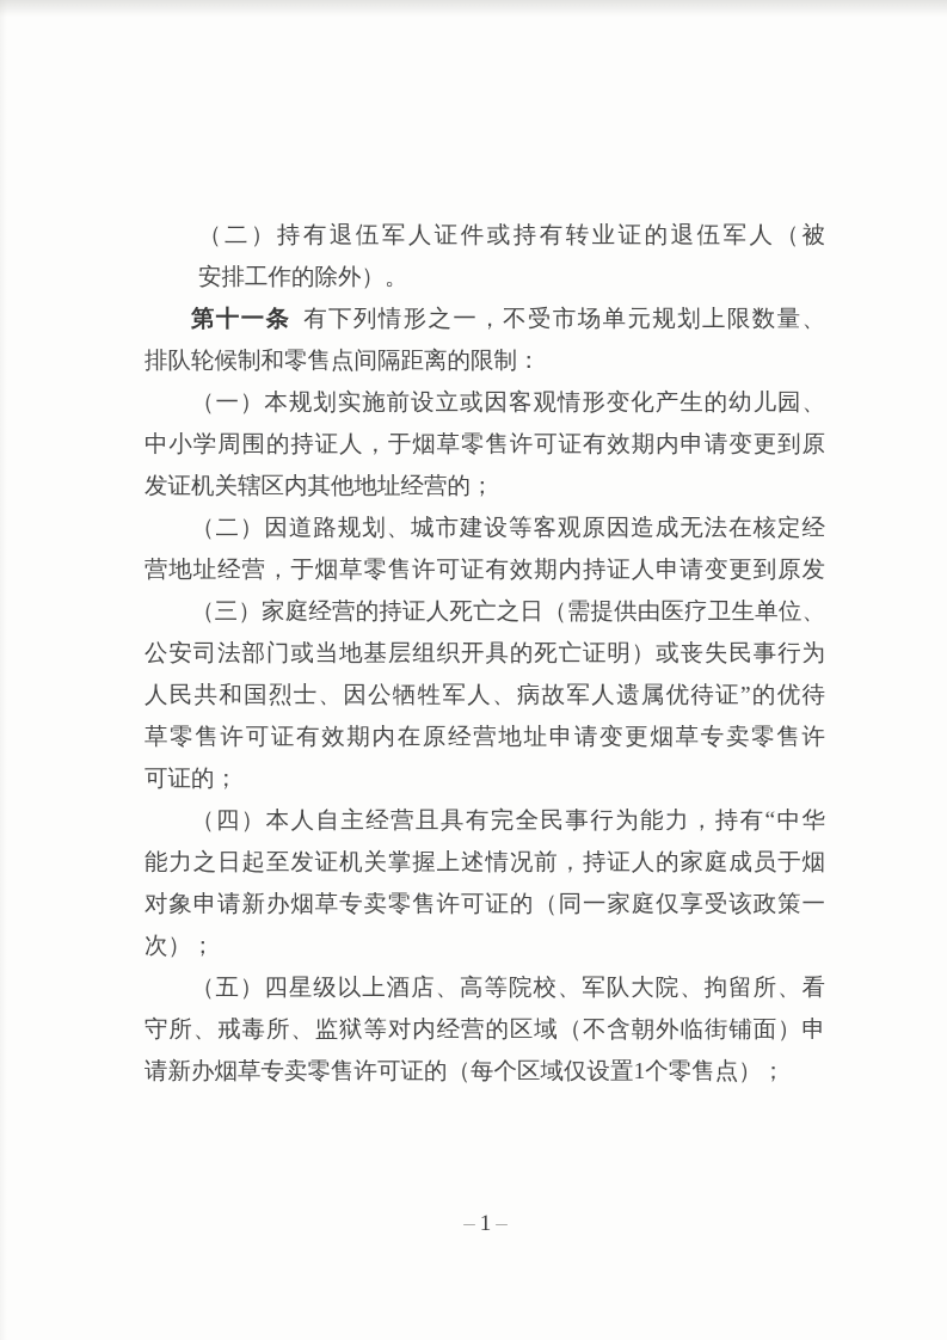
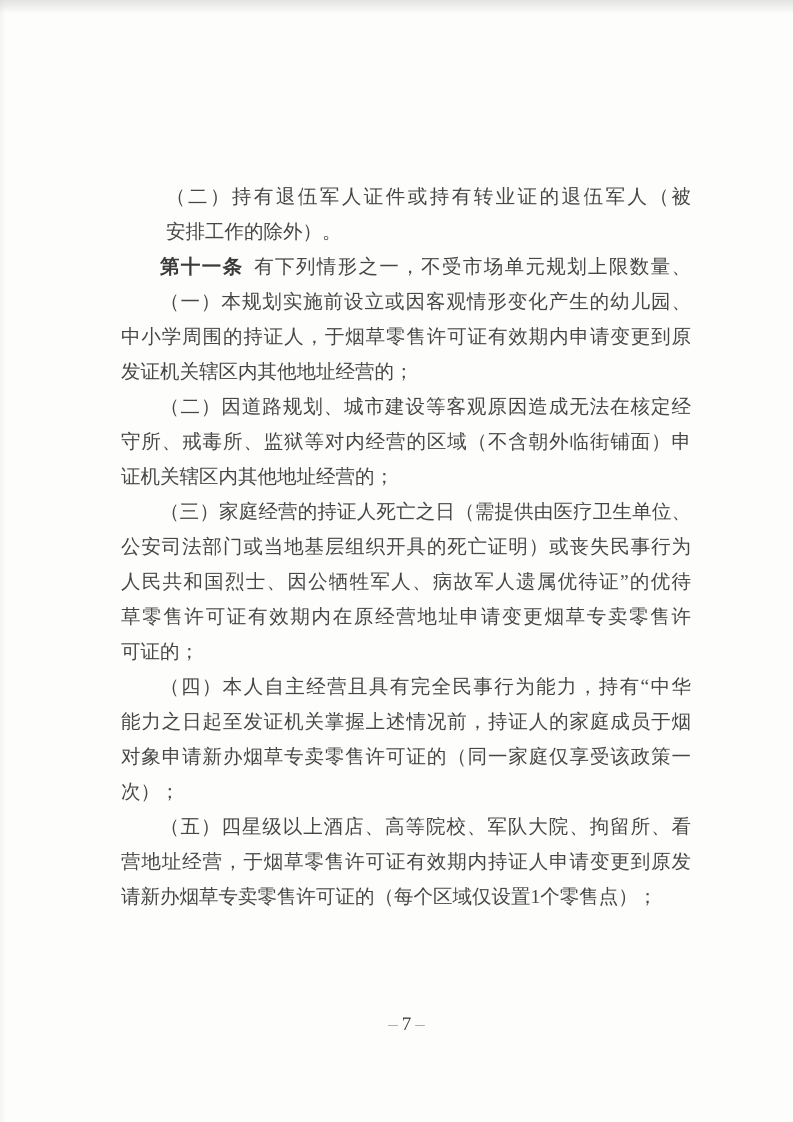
  （二）持有退伍军人证件或持有转业证的退伍军人（被
  安排工作的除外）。
  第十一条 有下列情形之一，不受市场单元规划上限数量、
- 排队轮候制和零售点间隔距离的限制：
  （一）本规划实施前设立或因客观情形变化产生的幼儿园、
  中小学周围的持证人，于烟草零售许可证有效期内申请变更到原
  发证机关辖区内其他地址经营的；
  （二）因道路规划、城市建设等客观原因造成无法在核定经
- 营地址经营，于烟草零售许可证有效期内持证人申请变更到原发
+ 守所、戒毒所、监狱等对内经营的区域（不含朝外临街铺面）申
+ 证机关辖区内其他地址经营的；
  （三）家庭经营的持证人死亡之日（需提供由医疗卫生单位、
  公安司法部门或当地基层组织开具的死亡证明）或丧失民事行为
  人民共和国烈士、因公牺牲军人、病故军人遗属优待证”的优待
  草零售许可证有效期内在原经营地址申请变更烟草专卖零售许
  可证的；
  （四）本人自主经营且具有完全民事行为能力，持有“中华
  能力之日起至发证机关掌握上述情况前，持证人的家庭成员于烟
  对象申请新办烟草专卖零售许可证的（同一家庭仅享受该政策一
  次）；
  （五）四星级以上酒店、高等院校、军队大院、拘留所、看
- 守所、戒毒所、监狱等对内经营的区域（不含朝外临街铺面）申
+ 营地址经营，于烟草零售许可证有效期内持证人申请变更到原发
  请新办烟草专卖零售许可证的（每个区域仅设置1个零售点）；
- – 1 –
+ – 7 –
